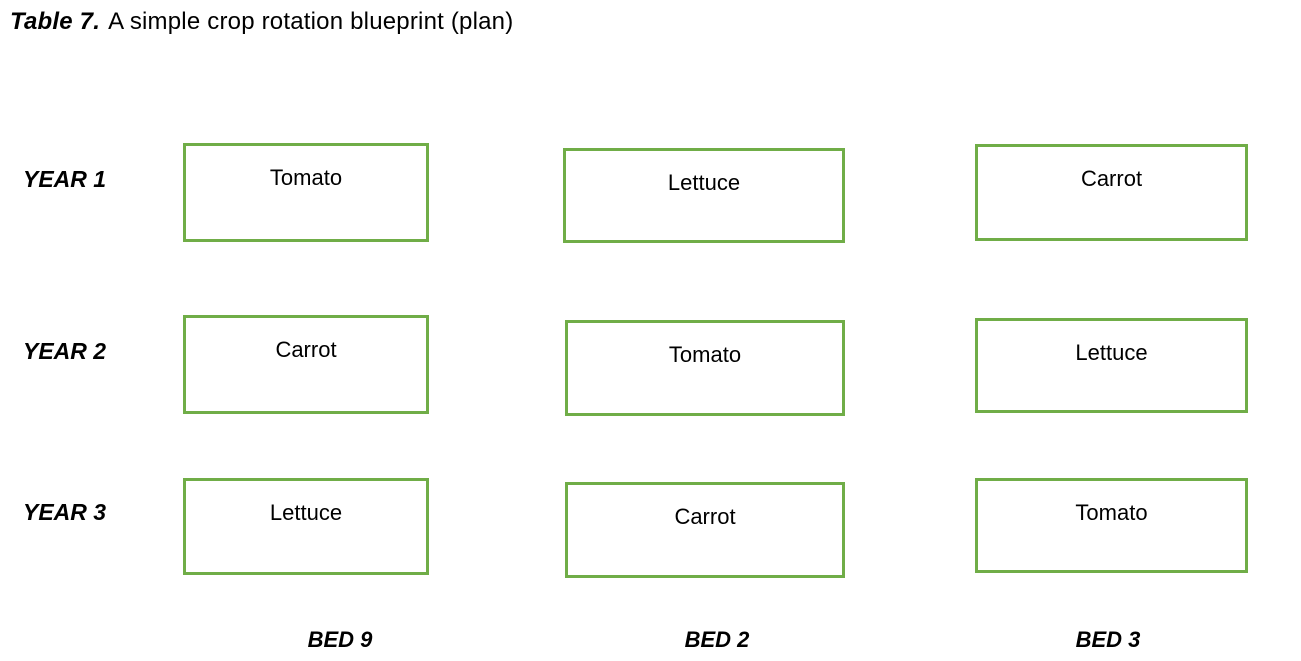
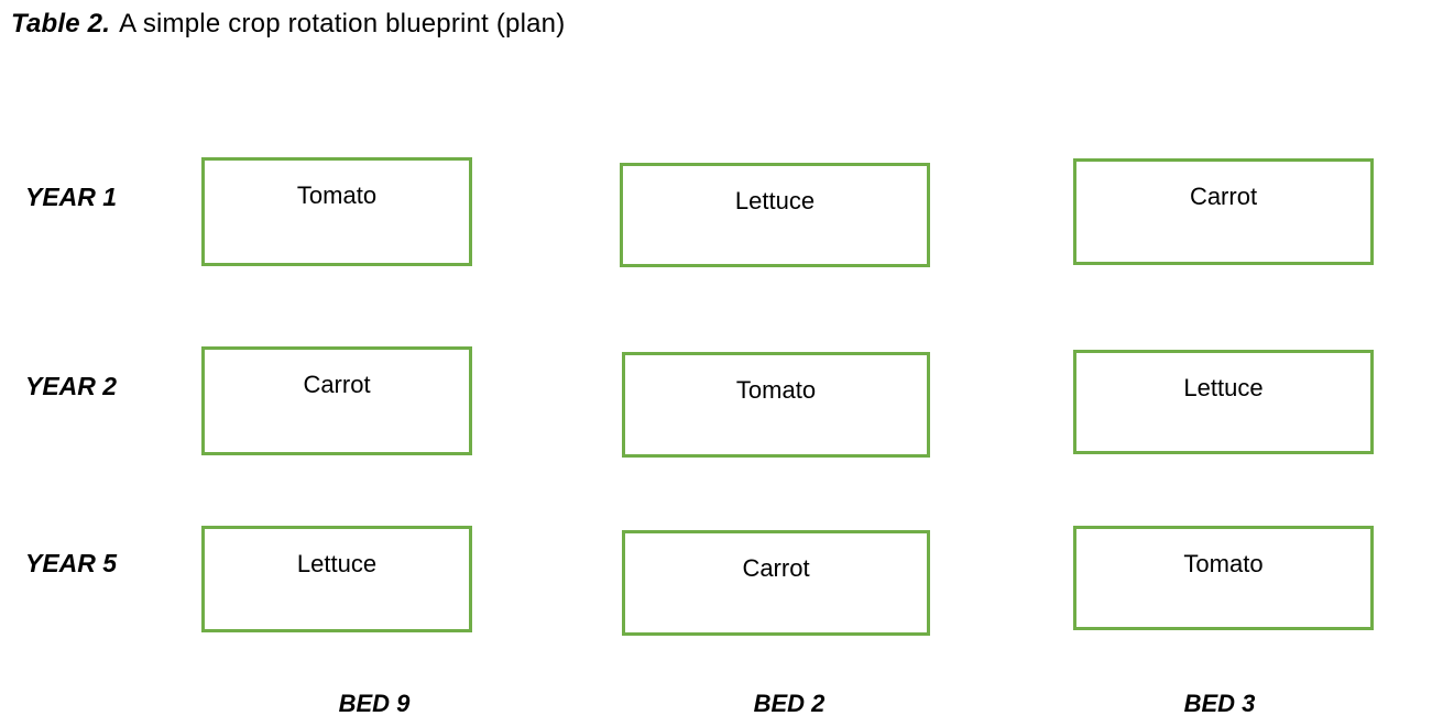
- Table 7. A simple crop rotation blueprint (plan)
+ Table 2. A simple crop rotation blueprint (plan)
  YEAR 1
  YEAR 2
- YEAR 3
+ YEAR 5
  Tomato
  Lettuce
  Carrot
  Carrot
  Tomato
  Lettuce
  Lettuce
  Carrot
  Tomato
  BED 9
  BED 2
  BED 3
